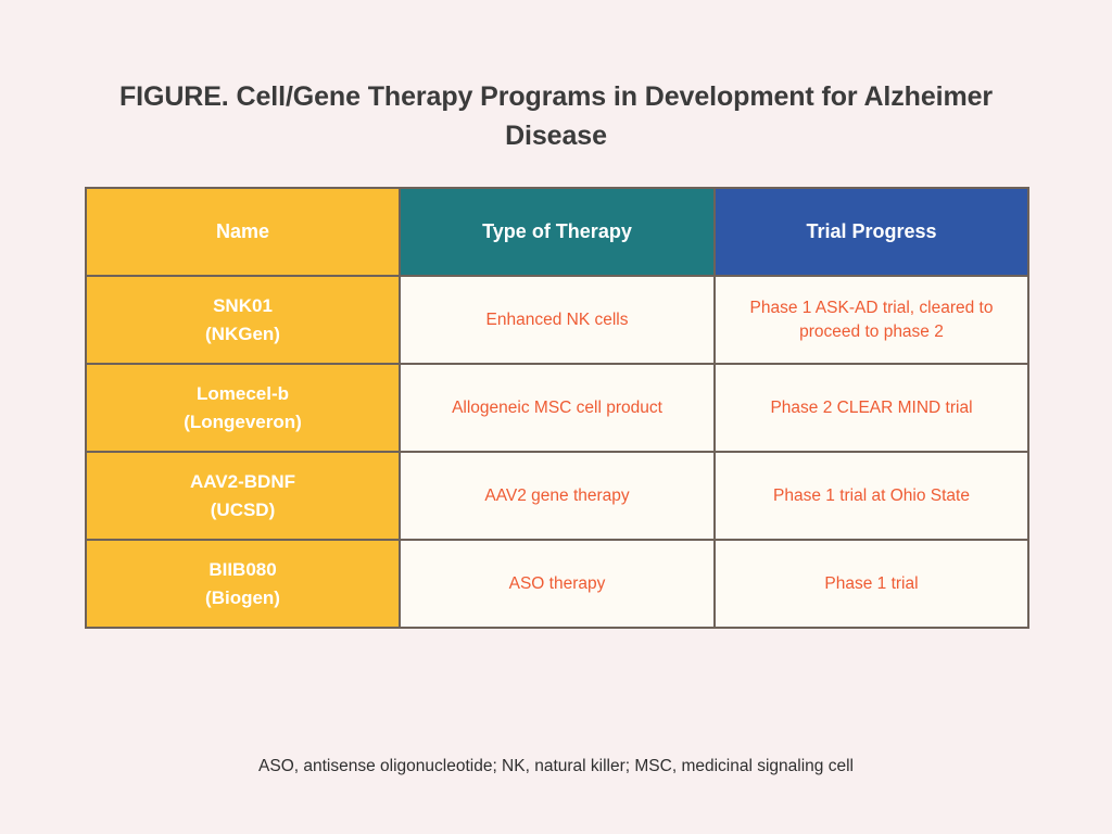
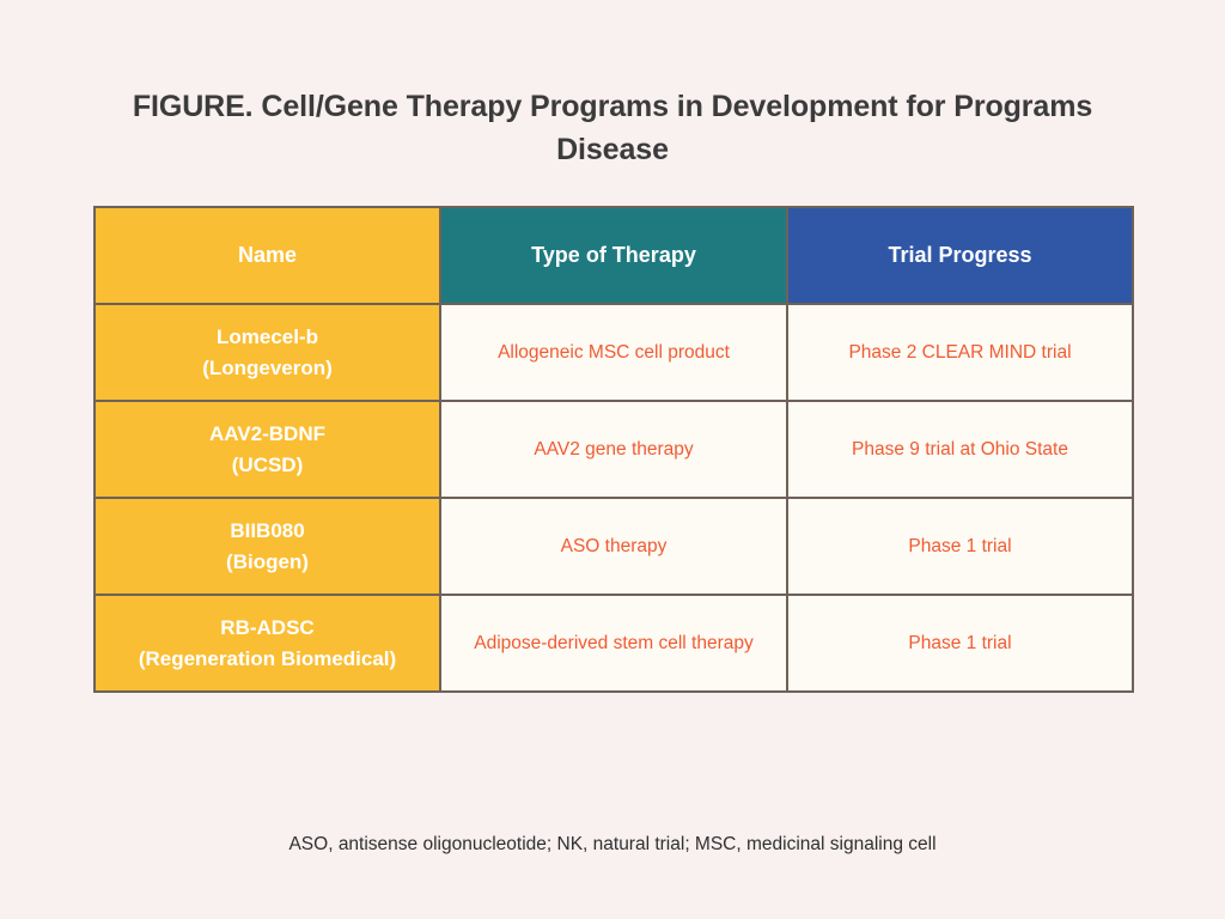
- FIGURE. Cell/Gene Therapy Programs in Development for Alzheimer Disease
+ FIGURE. Cell/Gene Therapy Programs in Development for Programs Disease
  Name	Type of Therapy	Trial Progress
- SNK01 (NKGen)	Enhanced NK cells	Phase 1 ASK-AD trial, cleared to proceed to phase 2
  Lomecel-b (Longeveron)	Allogeneic MSC cell product	Phase 2 CLEAR MIND trial
- AAV2-BDNF (UCSD)	AAV2 gene therapy	Phase 1 trial at Ohio State
+ AAV2-BDNF (UCSD)	AAV2 gene therapy	Phase 9 trial at Ohio State
  BIIB080 (Biogen)	ASO therapy	Phase 1 trial
+ RB-ADSC (Regeneration Biomedical)	Adipose-derived stem cell therapy	Phase 1 trial
- ASO, antisense oligonucleotide; NK, natural killer; MSC, medicinal signaling cell
+ ASO, antisense oligonucleotide; NK, natural trial; MSC, medicinal signaling cell
